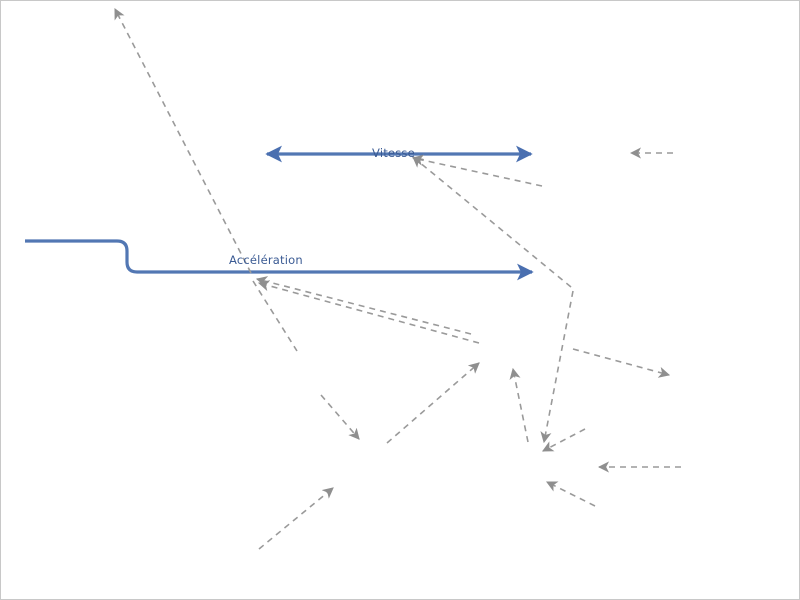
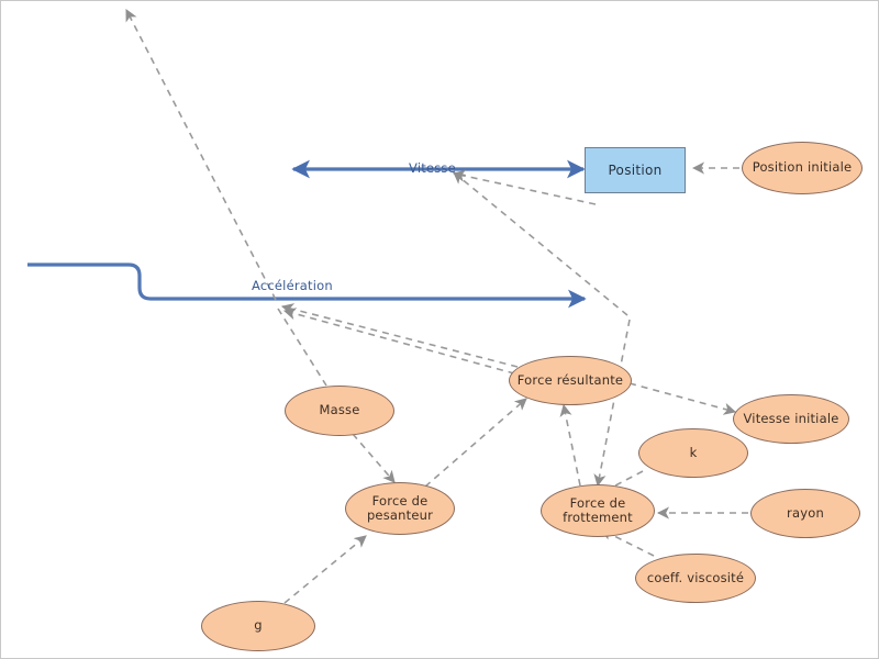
  Vitesse
  Accélération
+ Position
+ Position initiale
+ Force résultante
+ Masse
+ Vitesse initiale
+ k
+ Force de pesanteur
+ Force de frottement
+ rayon
+ coeff. viscosité
+ g
